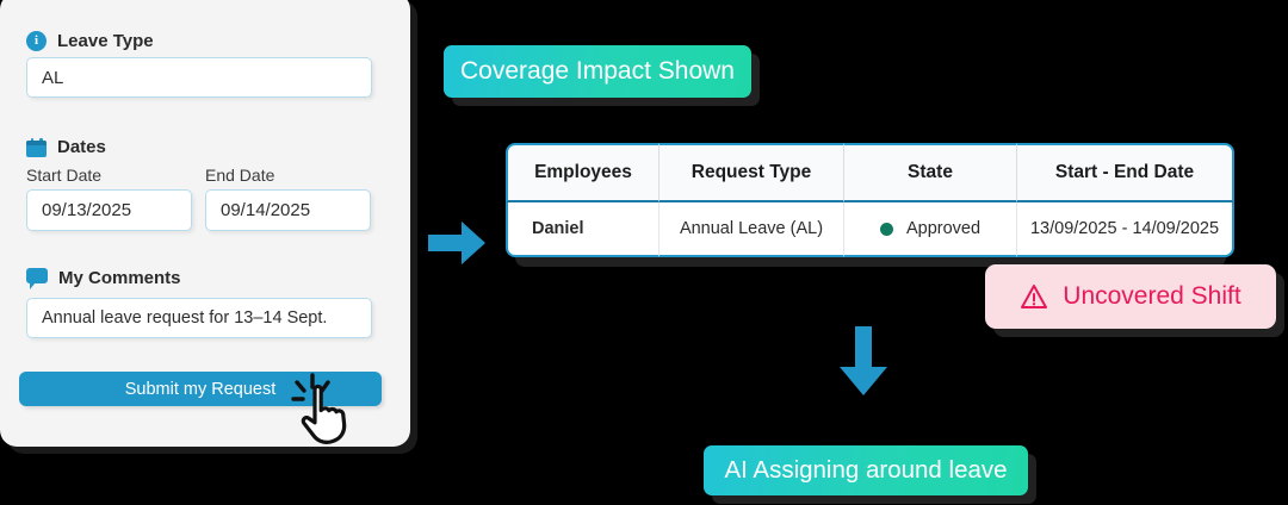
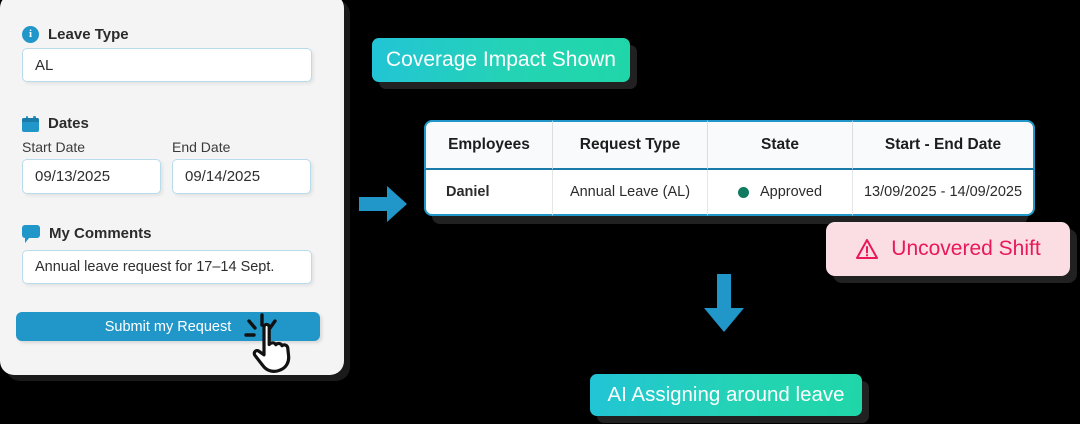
  i
  Leave Type
  AL
  Dates
  Start Date
  09/13/2025
  End Date
  09/14/2025
  My Comments
- Annual leave request for 13–14 Sept.
+ Annual leave request for 17–14 Sept.
  Submit my Request
  Coverage Impact Shown
  Uncovered Shift
  AI Assigning around leave
  Employees	Request Type	State	Start - End Date
  Daniel	Annual Leave (AL)	Approved	13/09/2025 - 14/09/2025
